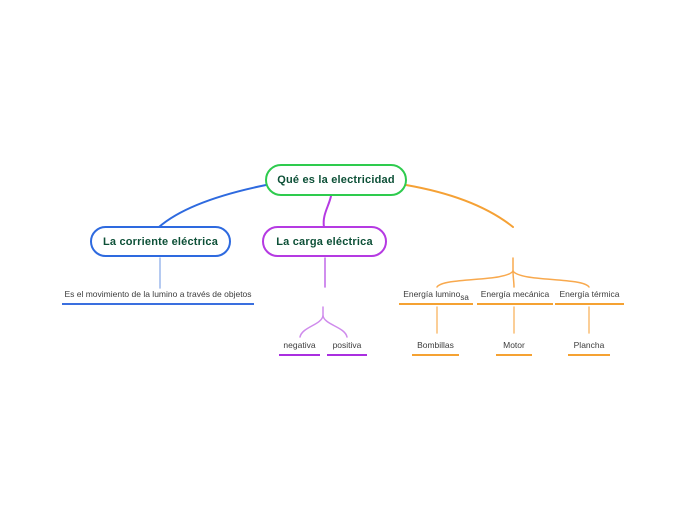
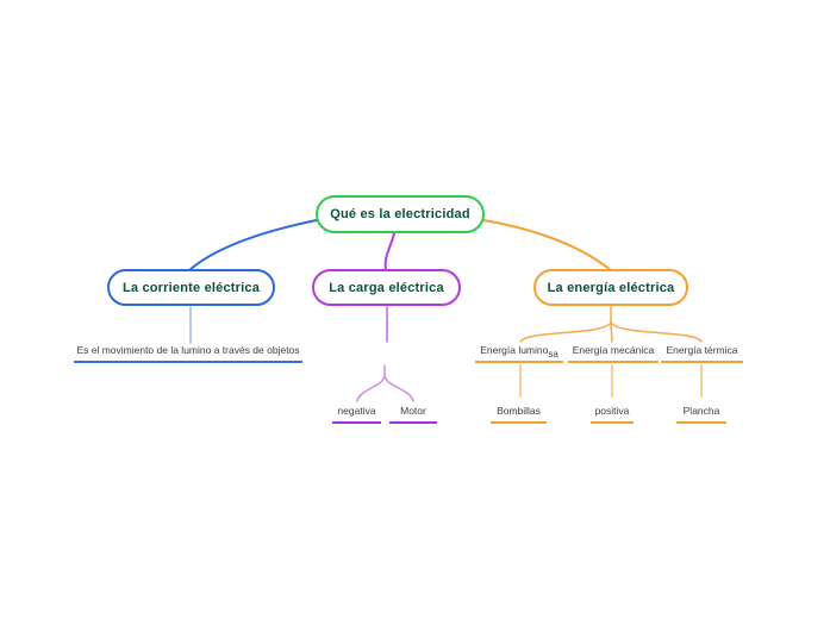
  Qué es la electricidad
  La corriente eléctrica
  La carga eléctrica
+ La energía eléctrica
  Es el movimiento de la lumino a través de objetos
  Energía luminosa
  Energía mecánica
  Energía térmica
  negativa
- positiva
+ Motor
  Bombillas
- Motor
+ positiva
  Plancha
